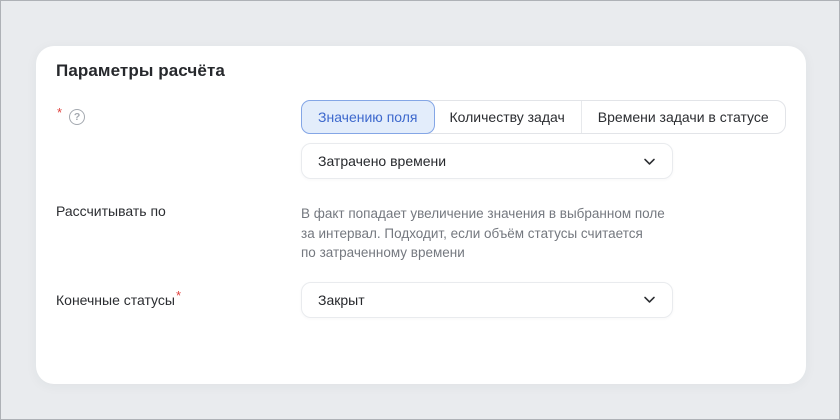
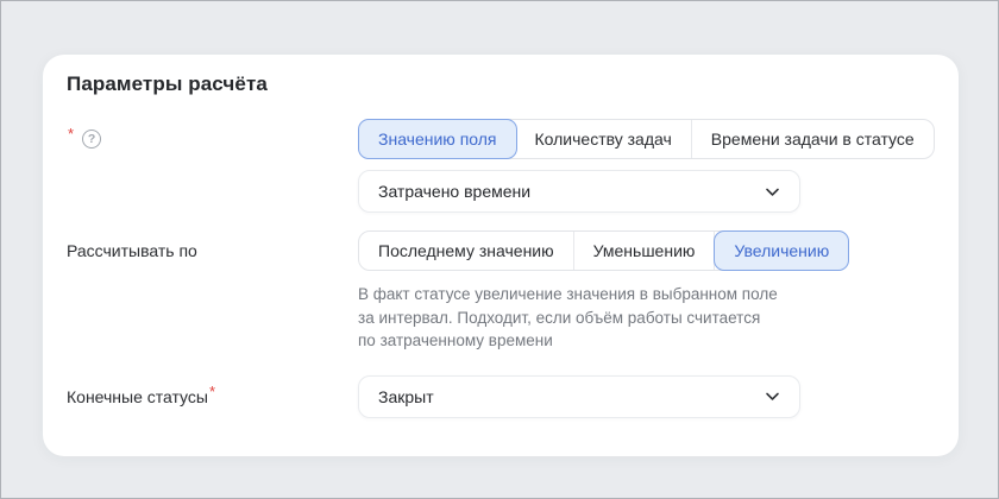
  Параметры расчёта
  *
  ?
  Значению поля
  Количеству задач
  Времени задачи в статусе
  Затрачено времени
  Рассчитывать по
+ Последнему значению
+ Уменьшению
+ Увеличению
- В факт попадает увеличение значения в выбранном поле
+ В факт статусе увеличение значения в выбранном поле
- за интервал. Подходит, если объём статусы считается
+ за интервал. Подходит, если объём работы считается
  по затраченному времени
  Конечные статусы
  *
  Закрыт
